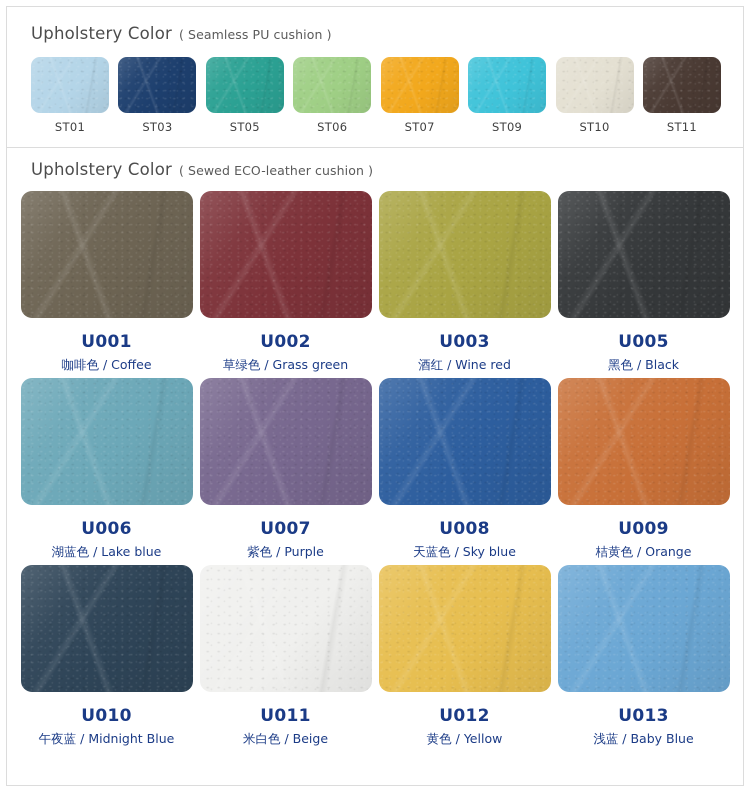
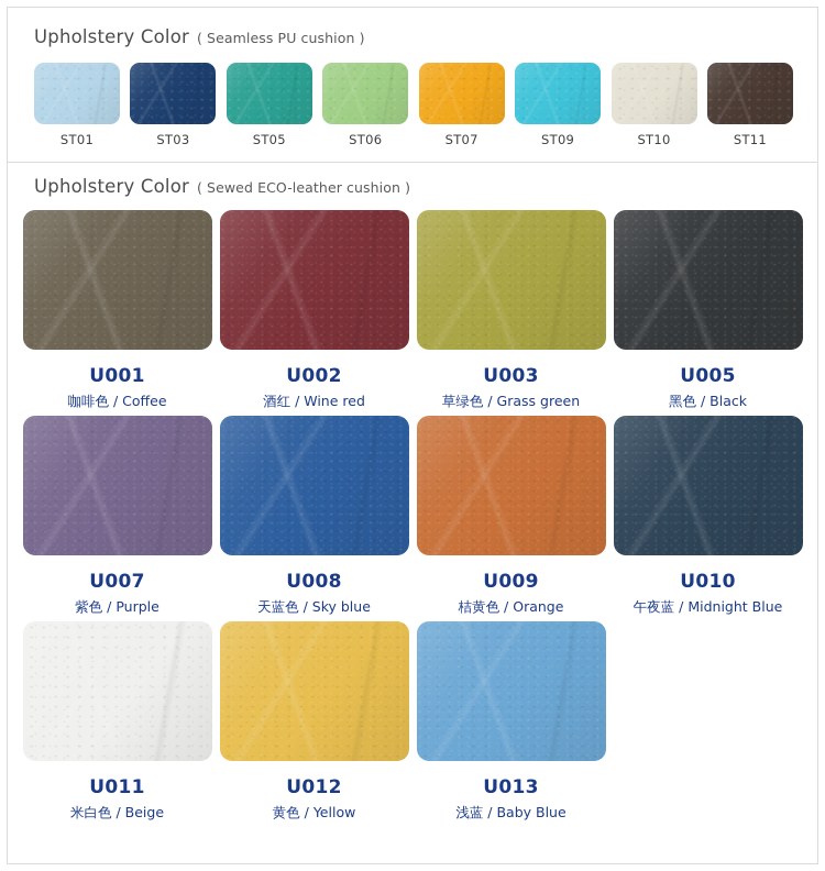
  Upholstery Color
  ( Seamless PU cushion )
  ST01
  ST03
  ST05
  ST06
  ST07
  ST09
  ST10
  ST11
  Upholstery Color
  ( Sewed ECO-leather cushion )
  U001
  咖啡色 / Coffee
  U002
- 草绿色 / Grass green
+ 酒红 / Wine red
  U003
- 酒红 / Wine red
+ 草绿色 / Grass green
  U005
  黑色 / Black
- U006
- 湖蓝色 / Lake blue
  U007
  紫色 / Purple
  U008
  天蓝色 / Sky blue
  U009
  桔黄色 / Orange
  U010
  午夜蓝 / Midnight Blue
  U011
  米白色 / Beige
  U012
  黄色 / Yellow
  U013
  浅蓝 / Baby Blue
